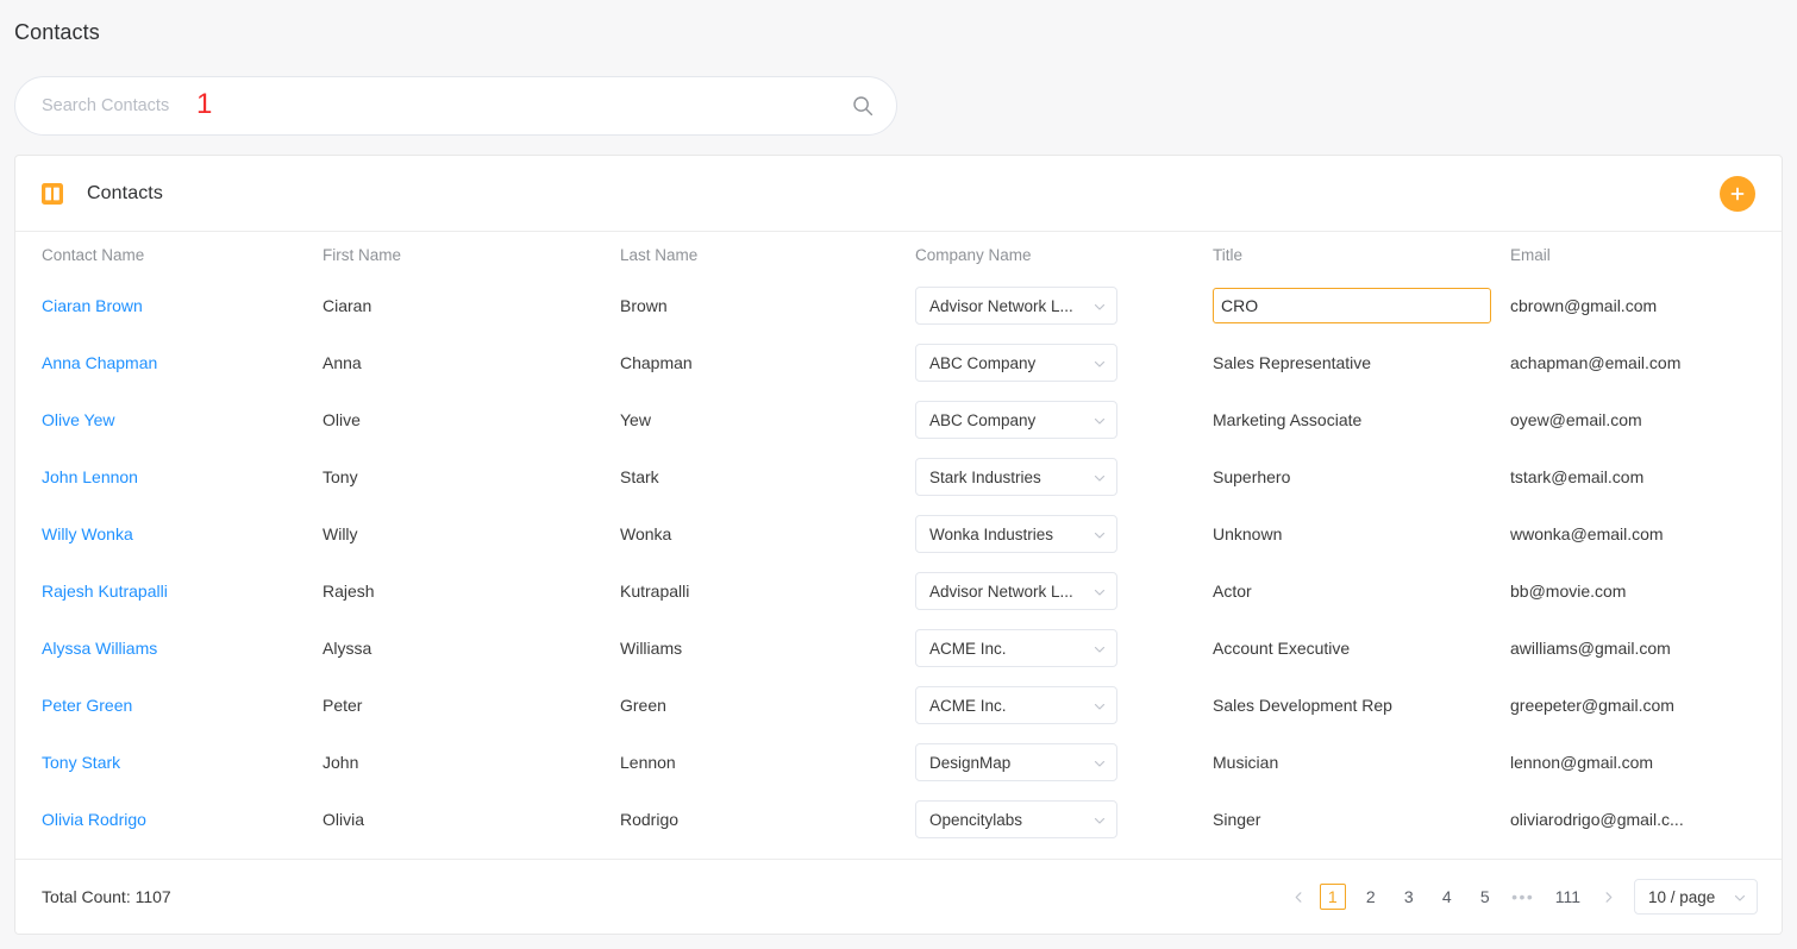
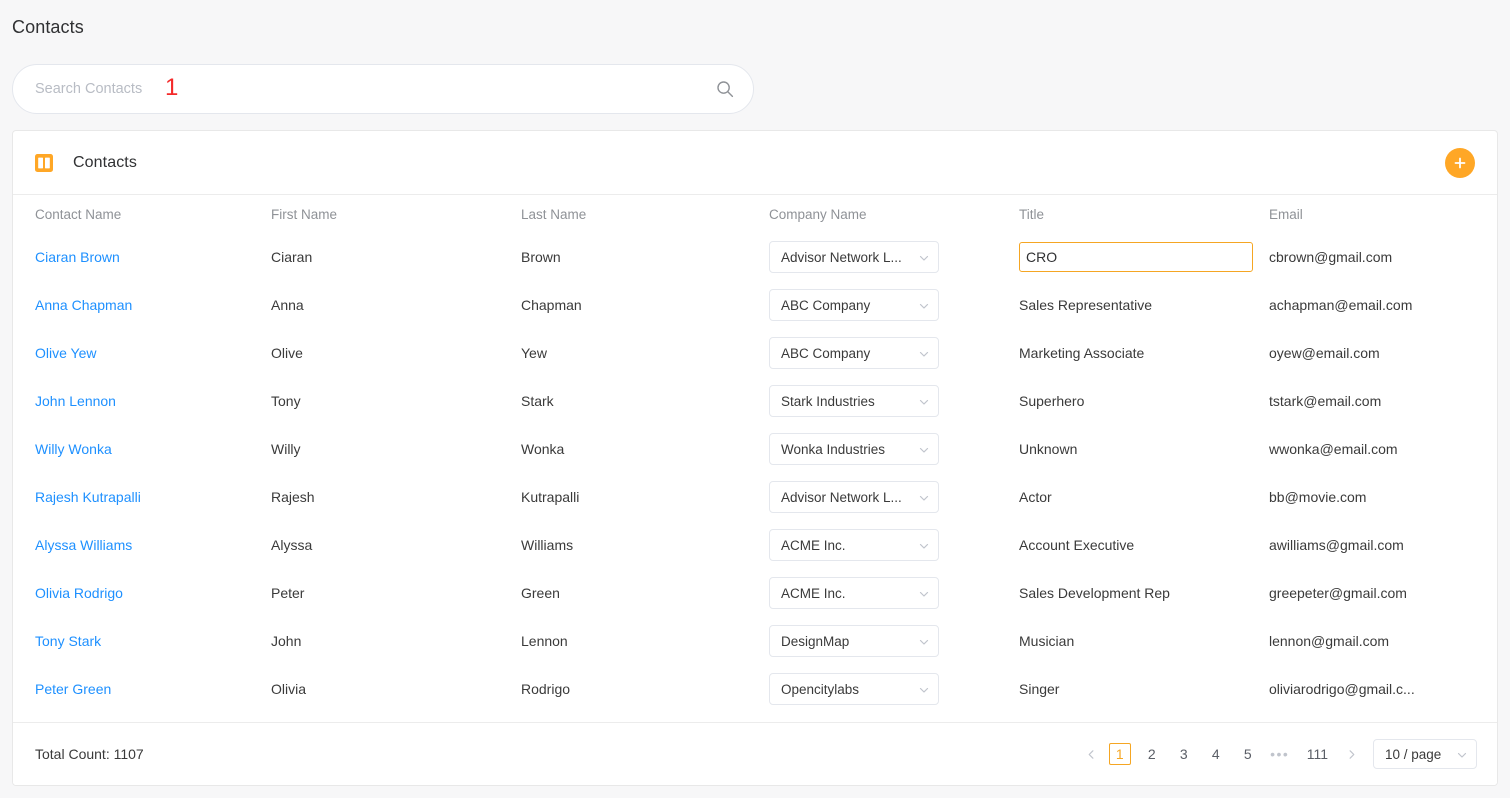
  Contacts
  Search Contacts
  1
  Contacts
  Contact Name	First Name	Last Name	Company Name	Title	Email
  Ciaran Brown	Ciaran	Brown	Advisor Network L...	CRO	cbrown@gmail.com
  Anna Chapman	Anna	Chapman	ABC Company	Sales Representative	achapman@email.com
  Olive Yew	Olive	Yew	ABC Company	Marketing Associate	oyew@email.com
  John Lennon	Tony	Stark	Stark Industries	Superhero	tstark@email.com
  Willy Wonka	Willy	Wonka	Wonka Industries	Unknown	wwonka@email.com
  Rajesh Kutrapalli	Rajesh	Kutrapalli	Advisor Network L...	Actor	bb@movie.com
  Alyssa Williams	Alyssa	Williams	ACME Inc.	Account Executive	awilliams@gmail.com
- Peter Green	Peter	Green	ACME Inc.	Sales Development Rep	greepeter@gmail.com
+ Olivia Rodrigo	Peter	Green	ACME Inc.	Sales Development Rep	greepeter@gmail.com
  Tony Stark	John	Lennon	DesignMap	Musician	lennon@gmail.com
- Olivia Rodrigo	Olivia	Rodrigo	Opencitylabs	Singer	oliviarodrigo@gmail.c...
+ Peter Green	Olivia	Rodrigo	Opencitylabs	Singer	oliviarodrigo@gmail.c...
  Total Count: 1107
  1
  2
  3
  4
  5
  •••
  111
  10 / page
